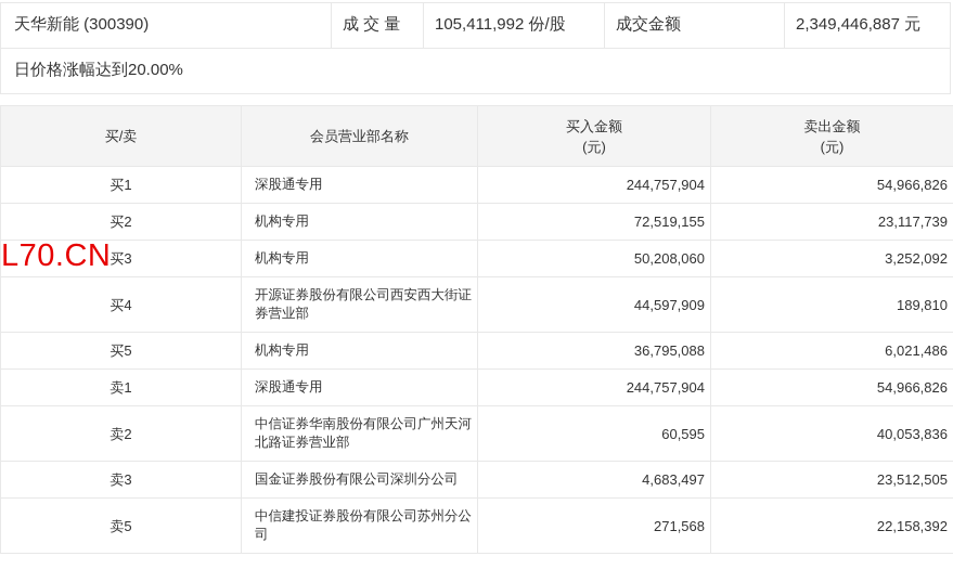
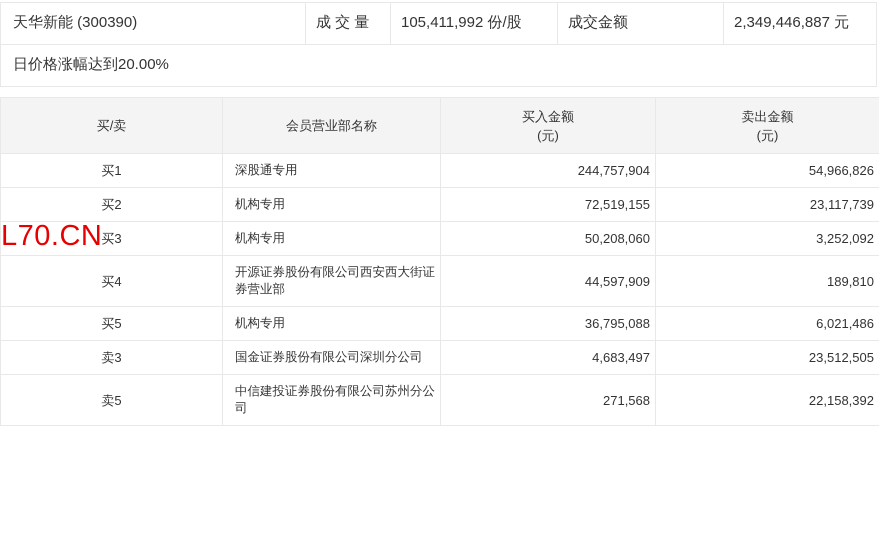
  天华新能 (300390)	成 交 量	105,411,992 份/股	成交金额	2,349,446,887 元
  日价格涨幅达到20.00%
  买/卖	会员营业部名称	买入金额 (元)	卖出金额 (元)
  买1	深股通专用	244,757,904	54,966,826
  买2	机构专用	72,519,155	23,117,739
  买3	机构专用	50,208,060	3,252,092
  买4	开源证券股份有限公司西安西大街证券营业部	44,597,909	189,810
  买5	机构专用	36,795,088	6,021,486
- 卖1	深股通专用	244,757,904	54,966,826
- 卖2	中信证券华南股份有限公司广州天河北路证券营业部	60,595	40,053,836
  卖3	国金证券股份有限公司深圳分公司	4,683,497	23,512,505
  卖5	中信建投证券股份有限公司苏州分公司	271,568	22,158,392
  L70.CN
